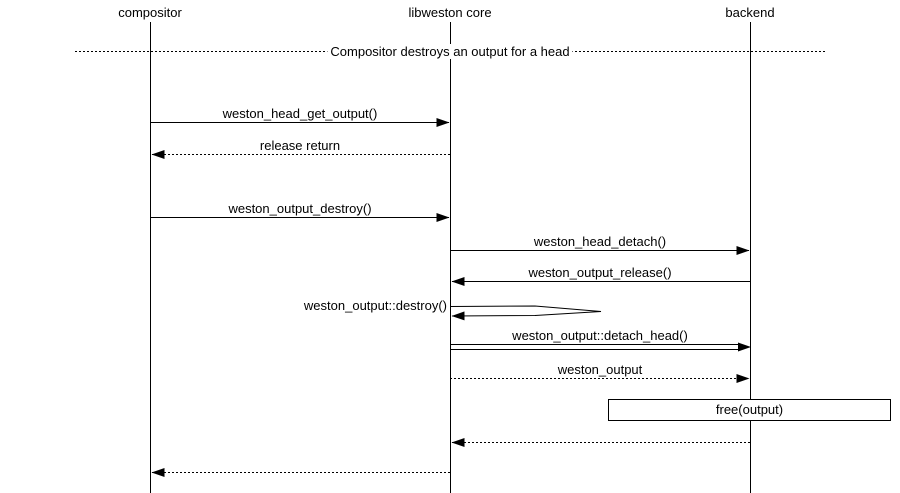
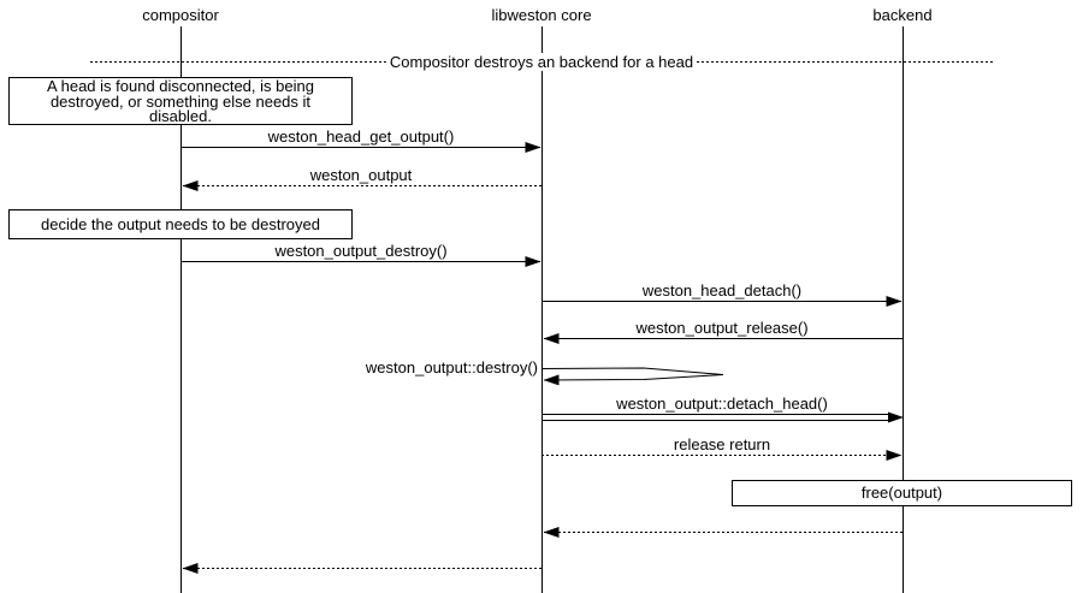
  compositor
  libweston core
  backend
- Compositor destroys an output for a head
+ Compositor destroys an backend for a head
+ A head is found disconnected, is being
+ destroyed, or something else needs it
+ disabled.
+ decide the output needs to be destroyed
  free(output)
  weston_head_get_output()
- release return
+ weston_output
  weston_output_destroy()
  weston_head_detach()
  weston_output_release()
  weston_output::destroy()
  weston_output::detach_head()
- weston_output
+ release return
